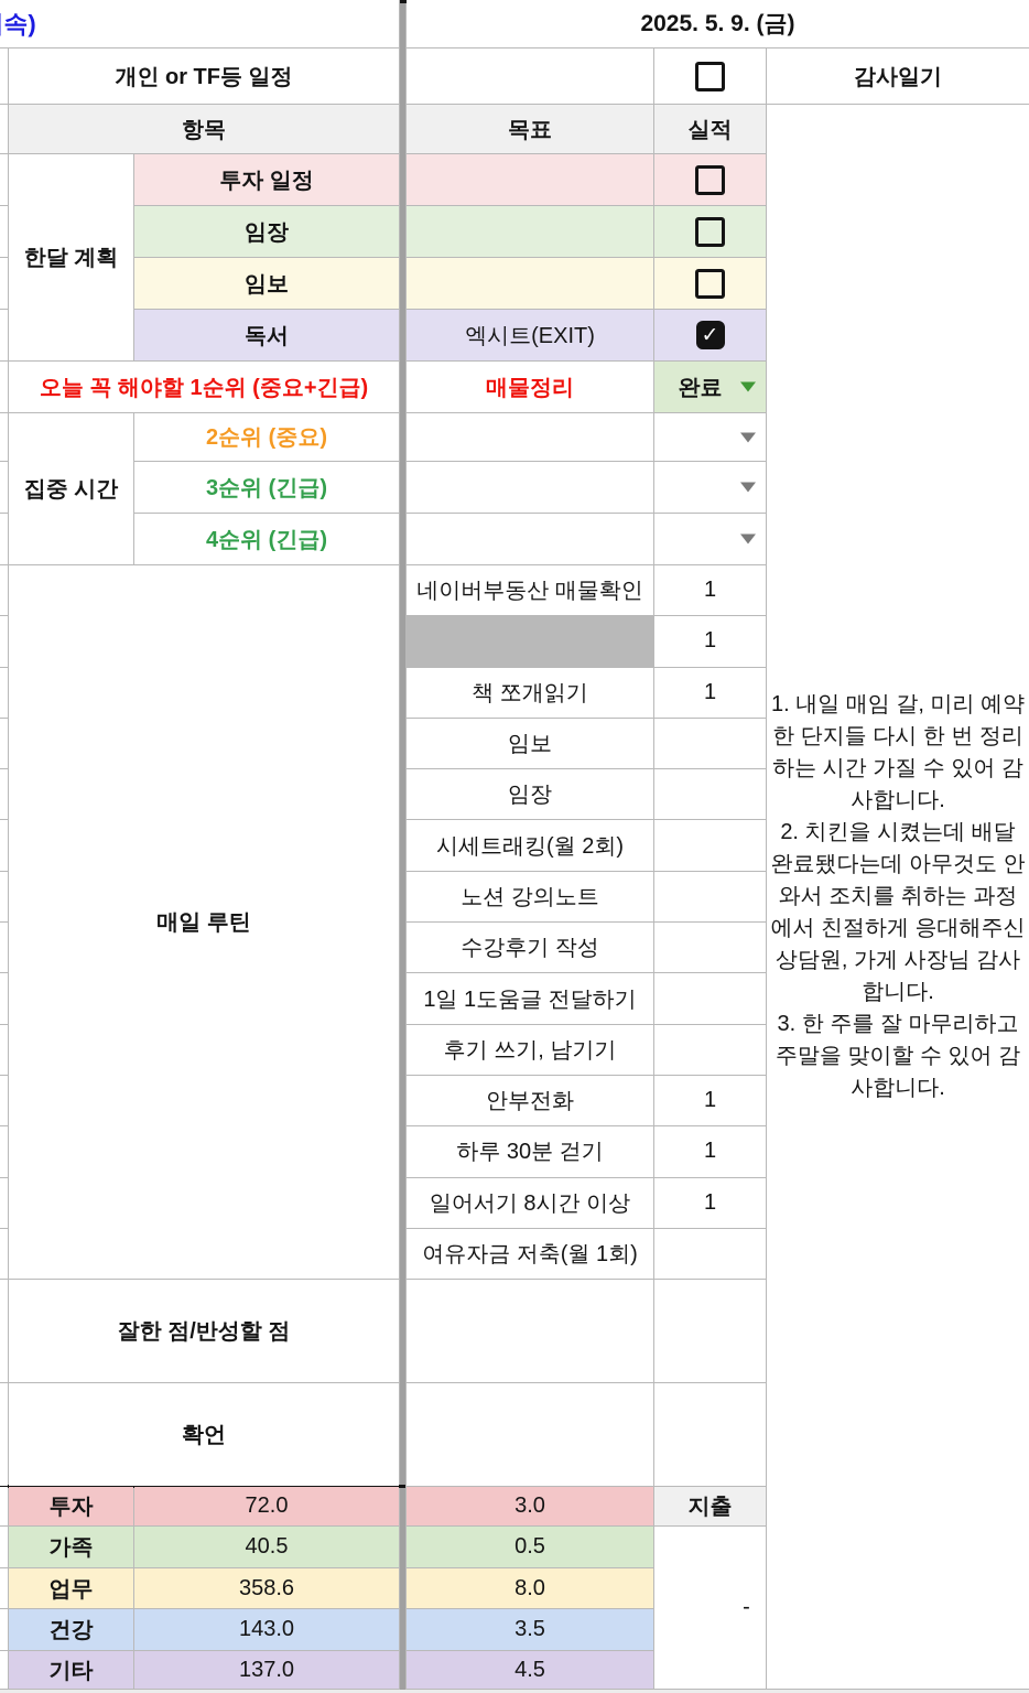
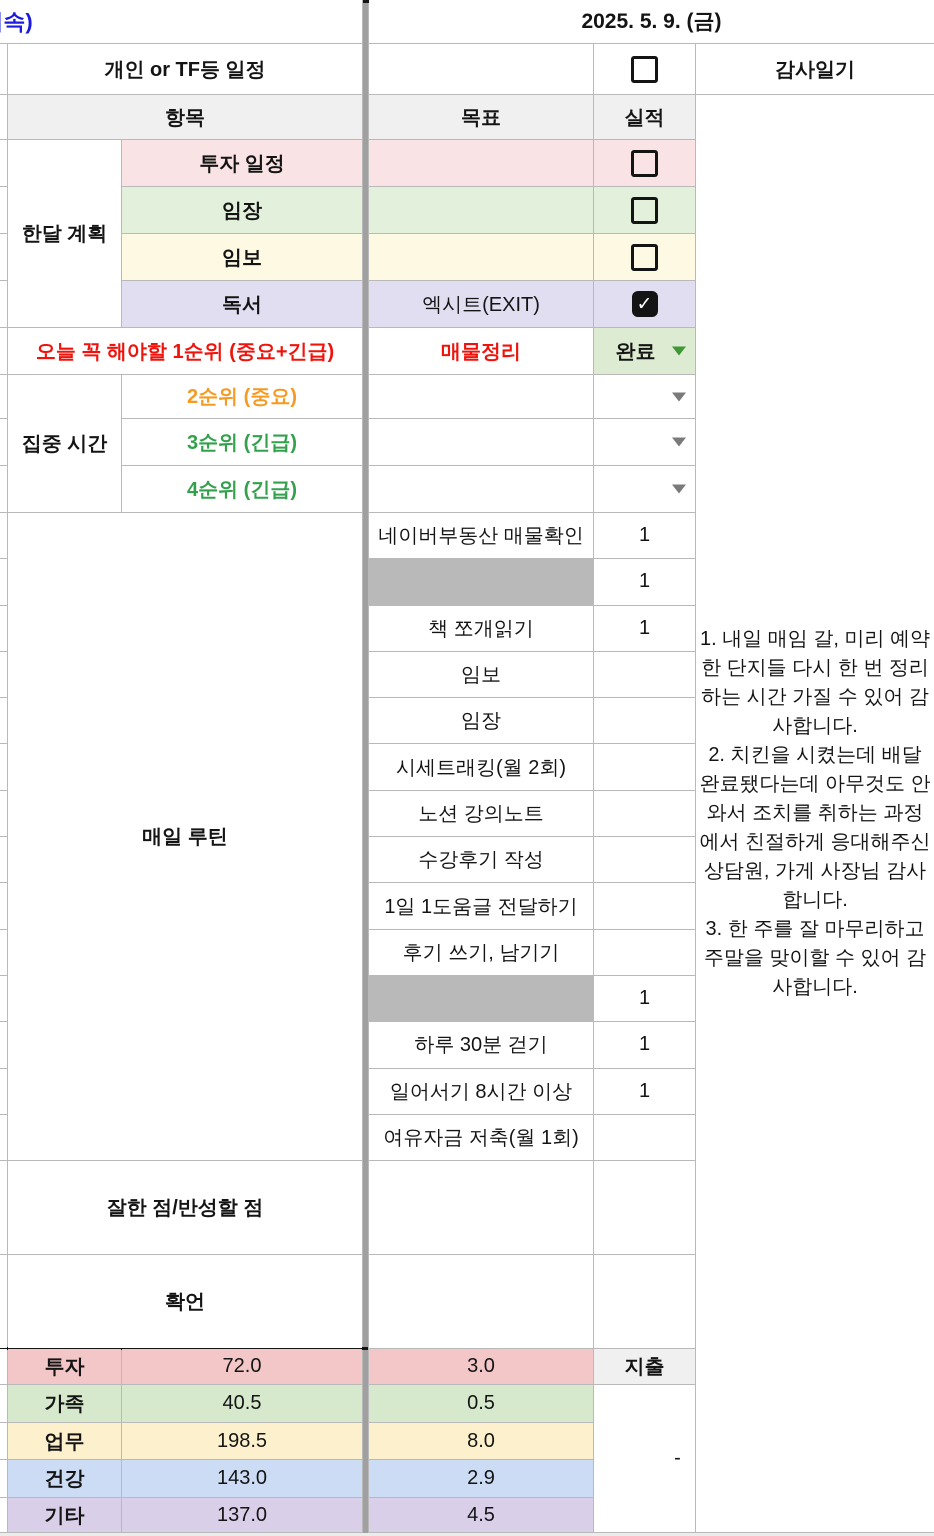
  2025. 5. 9. (금)
  개인 or TF등 일정
  감사일기
  항목
  목표
  실적
  1. 내일 매임 갈, 미리 예약한 단지들 다시 한 번 정리하는 시간 가질 수 있어 감사합니다.
  2. 치킨을 시켰는데 배달 완료됐다는데 아무것도 안 와서 조치를 취하는 과정에서 친절하게 응대해주신 상담원, 가게 사장님 감사합니다.
  3. 한 주를 잘 마무리하고 주말을 맞이할 수 있어 감사합니다.
  한달 계획
  투자 일정
  임장
  임보
  독서
  엑시트(EXIT)
  오늘 꼭 해야할 1순위 (중요+긴급)
  매물정리
  완료
  집중 시간
  2순위 (중요)
  3순위 (긴급)
  4순위 (긴급)
  매일 루틴
  네이버부동산 매물확인
  1
  1
  책 쪼개읽기
  1
  임보
  임장
  시세트래킹(월 2회)
  노션 강의노트
  수강후기 작성
  1일 1도움글 전달하기
  후기 쓰기, 남기기
- 안부전화
  1
  하루 30분 걷기
  1
  일어서기 8시간 이상
  1
  여유자금 저축(월 1회)
  잘한 점/반성할 점
  확언
  투자
  72.0
  3.0
  지출
  가족
  40.5
  0.5
  -
  업무
- 358.6
+ 198.5
  8.0
  건강
  143.0
- 3.5
+ 2.9
  기타
  137.0
  4.5
